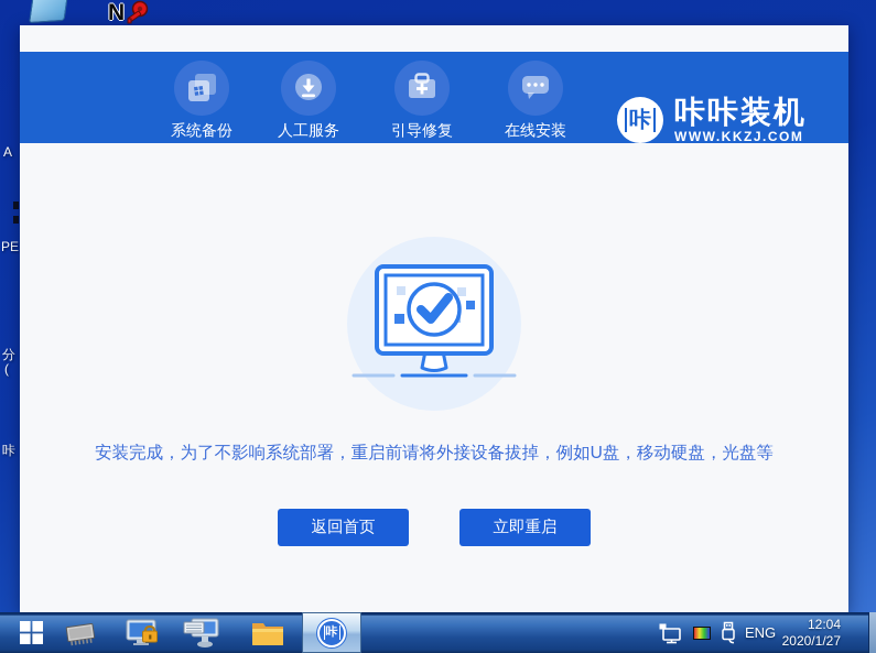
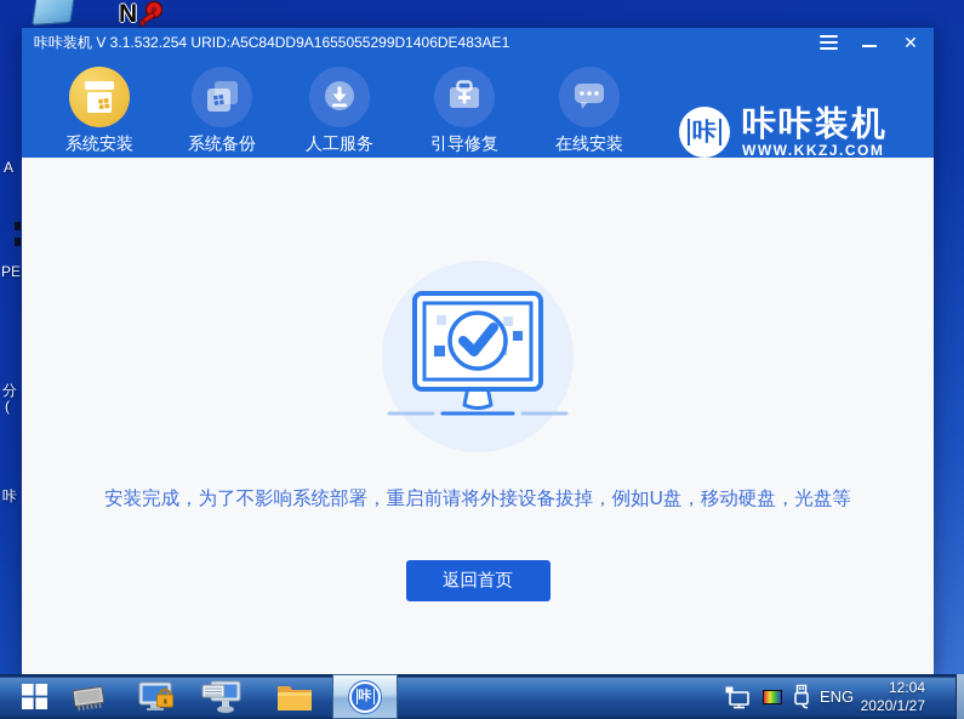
  N
  A
  PE
  分
  (
  咔
+ 咔咔装机 V 3.1.532.254 URID:A5C84DD9A1655055299D1406DE483AE1
+ ✕
+ 系统安装
  系统备份
  人工服务
  引导修复
  在线安装
  咔
  咔咔装机
  WWW.KKZJ.COM
  安装完成，为了不影响系统部署，重启前请将外接设备拔掉，例如U盘，移动硬盘，光盘等
  返回首页
- 立即重启
  咔
  ENG
  12:04
  2020/1/27
